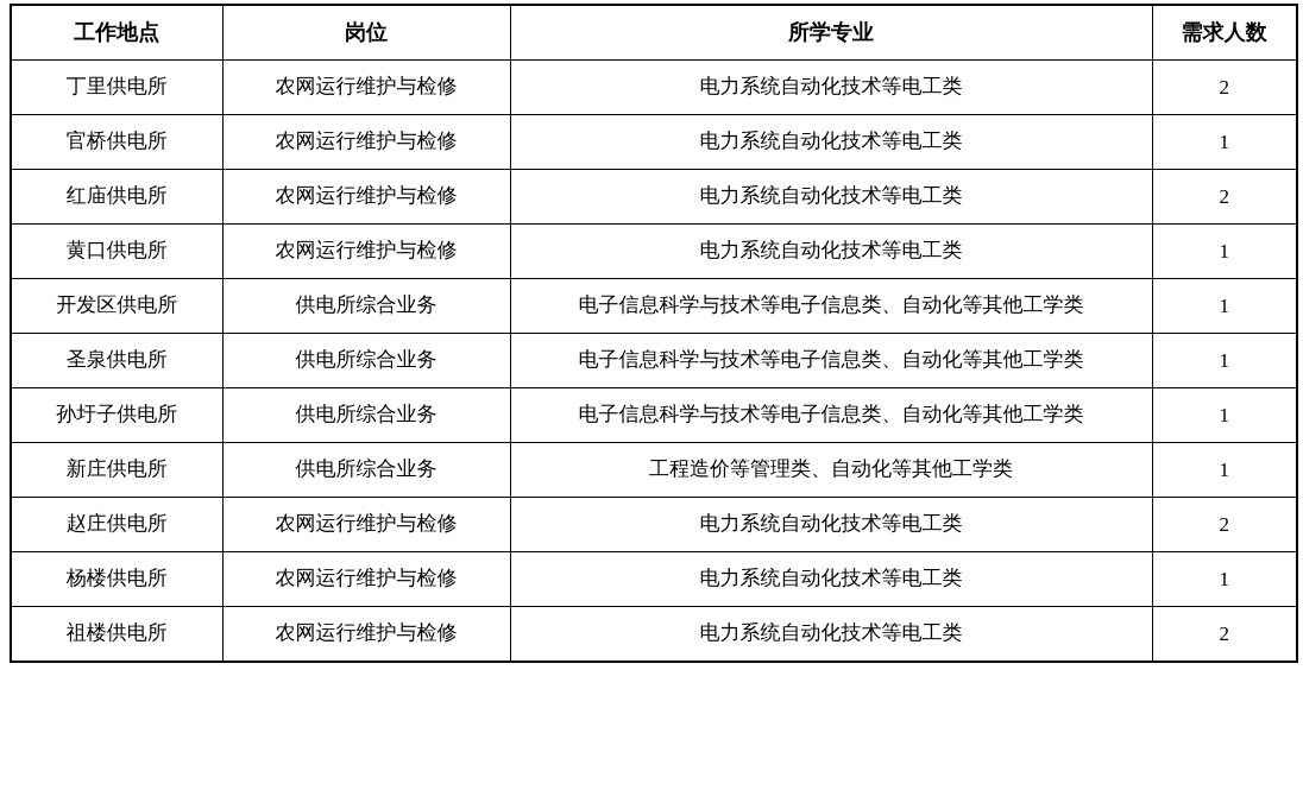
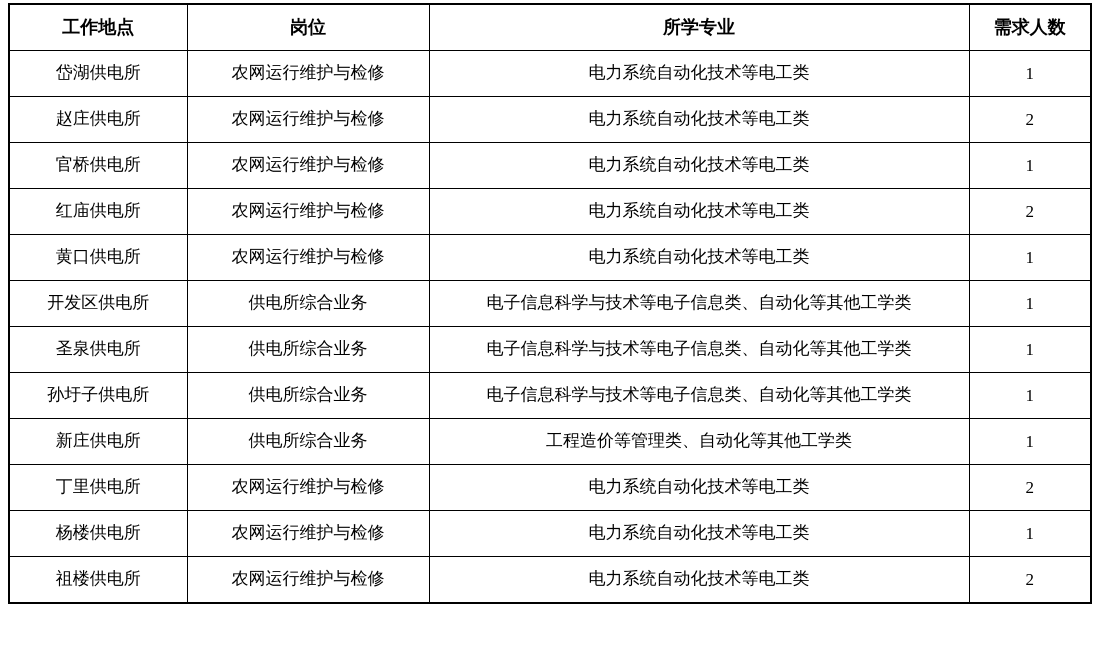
  工作地点	岗位	所学专业	需求人数
+ 岱湖供电所	农网运行维护与检修	电力系统自动化技术等电工类	1
- 丁里供电所	农网运行维护与检修	电力系统自动化技术等电工类	2
+ 赵庄供电所	农网运行维护与检修	电力系统自动化技术等电工类	2
  官桥供电所	农网运行维护与检修	电力系统自动化技术等电工类	1
  红庙供电所	农网运行维护与检修	电力系统自动化技术等电工类	2
  黄口供电所	农网运行维护与检修	电力系统自动化技术等电工类	1
  开发区供电所	供电所综合业务	电子信息科学与技术等电子信息类、自动化等其他工学类	1
  圣泉供电所	供电所综合业务	电子信息科学与技术等电子信息类、自动化等其他工学类	1
  孙圩子供电所	供电所综合业务	电子信息科学与技术等电子信息类、自动化等其他工学类	1
  新庄供电所	供电所综合业务	工程造价等管理类、自动化等其他工学类	1
- 赵庄供电所	农网运行维护与检修	电力系统自动化技术等电工类	2
+ 丁里供电所	农网运行维护与检修	电力系统自动化技术等电工类	2
  杨楼供电所	农网运行维护与检修	电力系统自动化技术等电工类	1
  祖楼供电所	农网运行维护与检修	电力系统自动化技术等电工类	2
